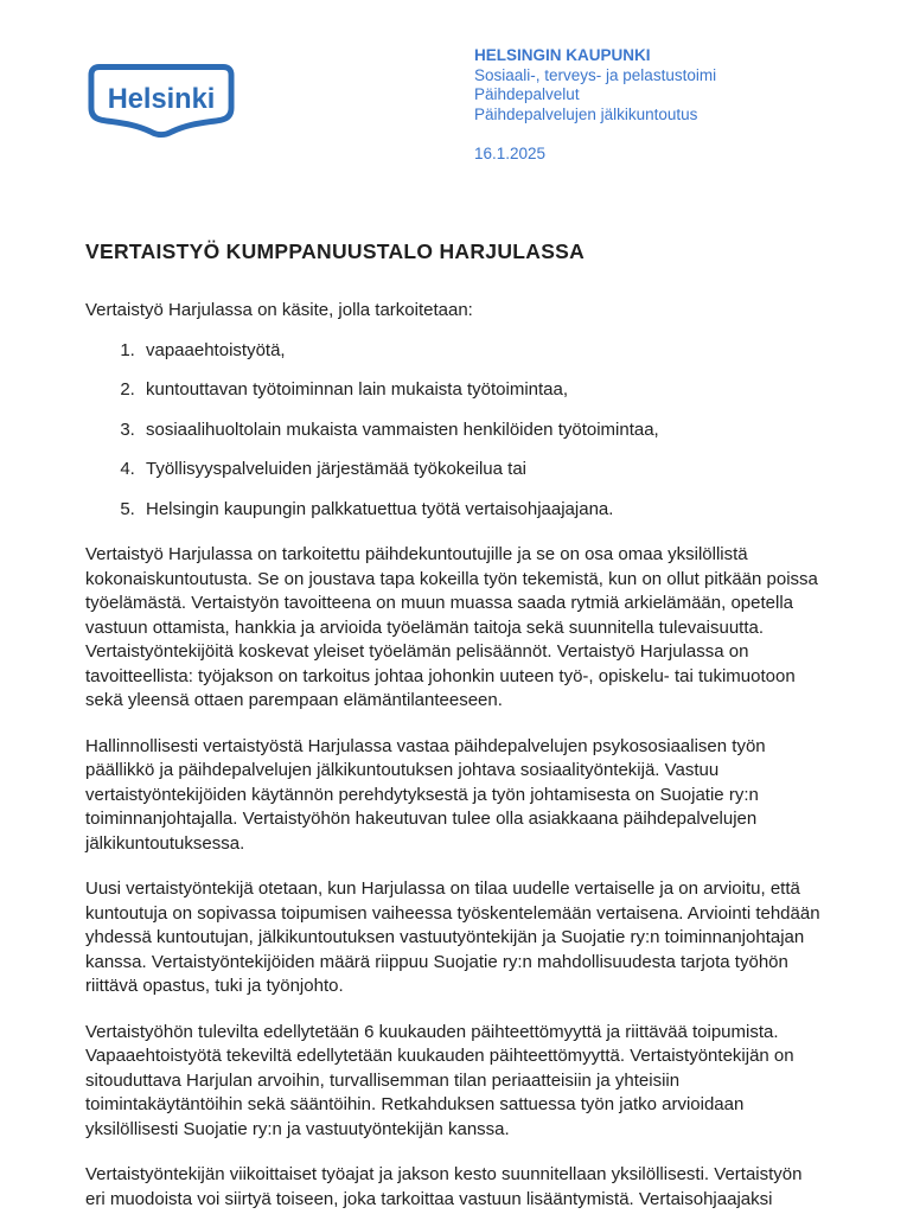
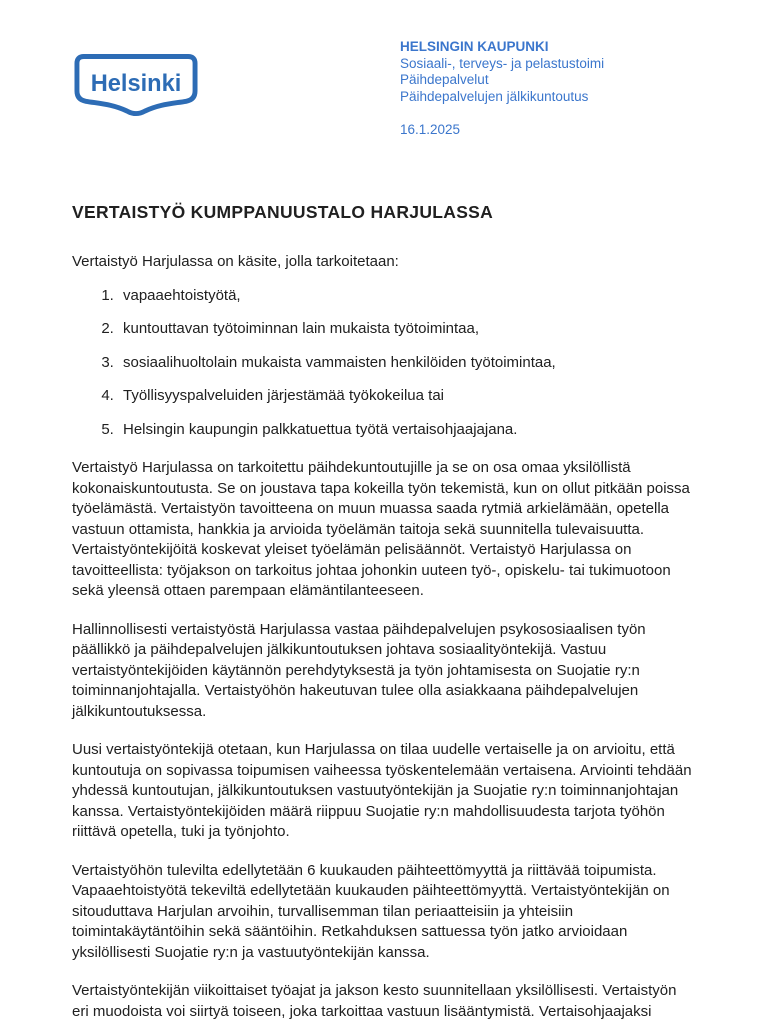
  Helsinki
  HELSINGIN KAUPUNKI
  Sosiaali-, terveys- ja pelastustoimi
  Päihdepalvelut
  Päihdepalvelujen jälkikuntoutus
  16.1.2025
  VERTAISTYÖ KUMPPANUUSTALO HARJULASSA
  Vertaistyö Harjulassa on käsite, jolla tarkoitetaan:
  vapaaehtoistyötä,
  kuntouttavan työtoiminnan lain mukaista työtoimintaa,
  sosiaalihuoltolain mukaista vammaisten henkilöiden työtoimintaa,
  Työllisyyspalveluiden järjestämää työkokeilua tai
  Helsingin kaupungin palkkatuettua työtä vertaisohjaajajana.
  Vertaistyö Harjulassa on tarkoitettu päihdekuntoutujille ja se on osa omaa yksilöllistä kokonaiskuntoutusta. Se on joustava tapa kokeilla työn tekemistä, kun on ollut pitkään poissa työelämästä. Vertaistyön tavoitteena on muun muassa saada rytmiä arkielämään, opetella vastuun ottamista, hankkia ja arvioida työelämän taitoja sekä suunnitella tulevaisuutta. Vertaistyöntekijöitä koskevat yleiset työelämän pelisäännöt. Vertaistyö Harjulassa on tavoitteellista: työjakson on tarkoitus johtaa johonkin uuteen työ-, opiskelu- tai tukimuotoon sekä yleensä ottaen parempaan elämäntilanteeseen.
  Hallinnollisesti vertaistyöstä Harjulassa vastaa päihdepalvelujen psykososiaalisen työn päällikkö ja päihdepalvelujen jälkikuntoutuksen johtava sosiaalityöntekijä. Vastuu vertaistyöntekijöiden käytännön perehdytyksestä ja työn johtamisesta on Suojatie ry:n toiminnanjohtajalla. Vertaistyöhön hakeutuvan tulee olla asiakkaana päihdepalvelujen jälkikuntoutuksessa.
- Uusi vertaistyöntekijä otetaan, kun Harjulassa on tilaa uudelle vertaiselle ja on arvioitu, että kuntoutuja on sopivassa toipumisen vaiheessa työskentelemään vertaisena. Arviointi tehdään yhdessä kuntoutujan, jälkikuntoutuksen vastuutyöntekijän ja Suojatie ry:n toiminnanjohtajan kanssa. Vertaistyöntekijöiden määrä riippuu Suojatie ry:n mahdollisuudesta tarjota työhön riittävä opastus, tuki ja työnjohto.
+ Uusi vertaistyöntekijä otetaan, kun Harjulassa on tilaa uudelle vertaiselle ja on arvioitu, että kuntoutuja on sopivassa toipumisen vaiheessa työskentelemään vertaisena. Arviointi tehdään yhdessä kuntoutujan, jälkikuntoutuksen vastuutyöntekijän ja Suojatie ry:n toiminnanjohtajan kanssa. Vertaistyöntekijöiden määrä riippuu Suojatie ry:n mahdollisuudesta tarjota työhön riittävä opetella, tuki ja työnjohto.
  Vertaistyöhön tulevilta edellytetään 6 kuukauden päihteettömyyttä ja riittävää toipumista. Vapaaehtoistyötä tekeviltä edellytetään kuukauden päihteettömyyttä. Vertaistyöntekijän on sitouduttava Harjulan arvoihin, turvallisemman tilan periaatteisiin ja yhteisiin toimintakäytäntöihin sekä sääntöihin. Retkahduksen sattuessa työn jatko arvioidaan yksilöllisesti Suojatie ry:n ja vastuutyöntekijän kanssa.
